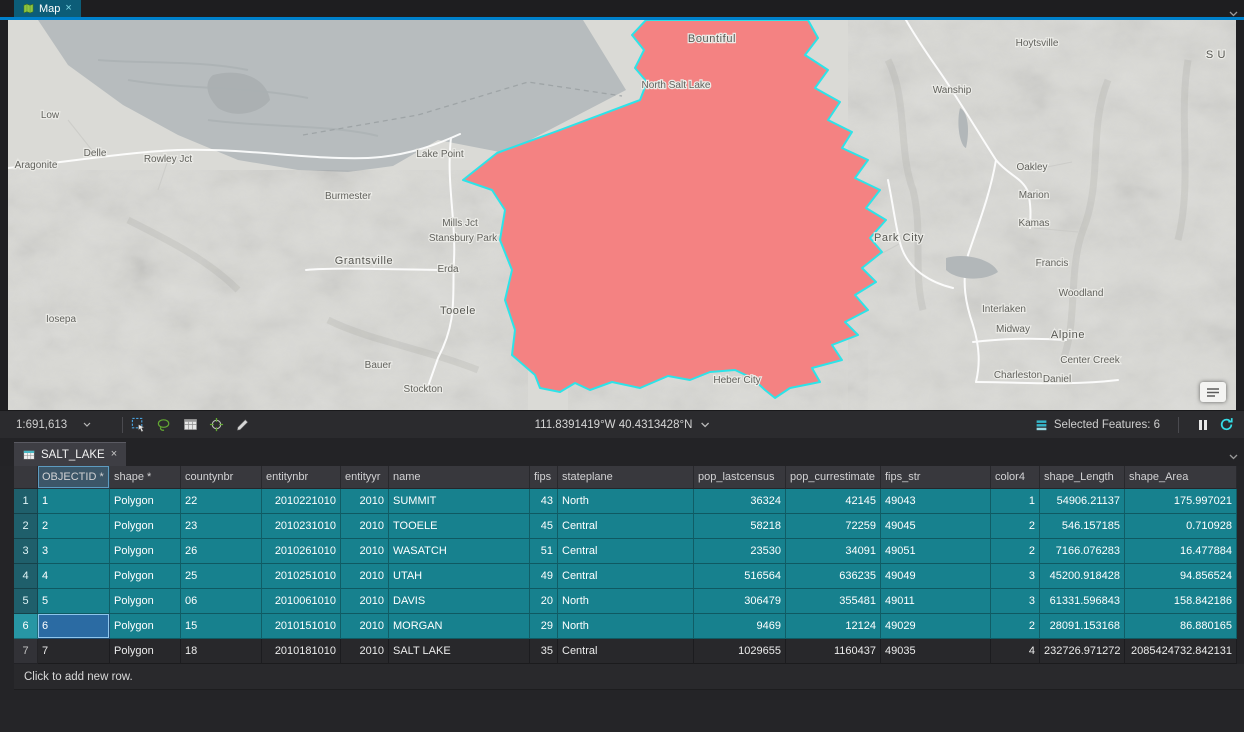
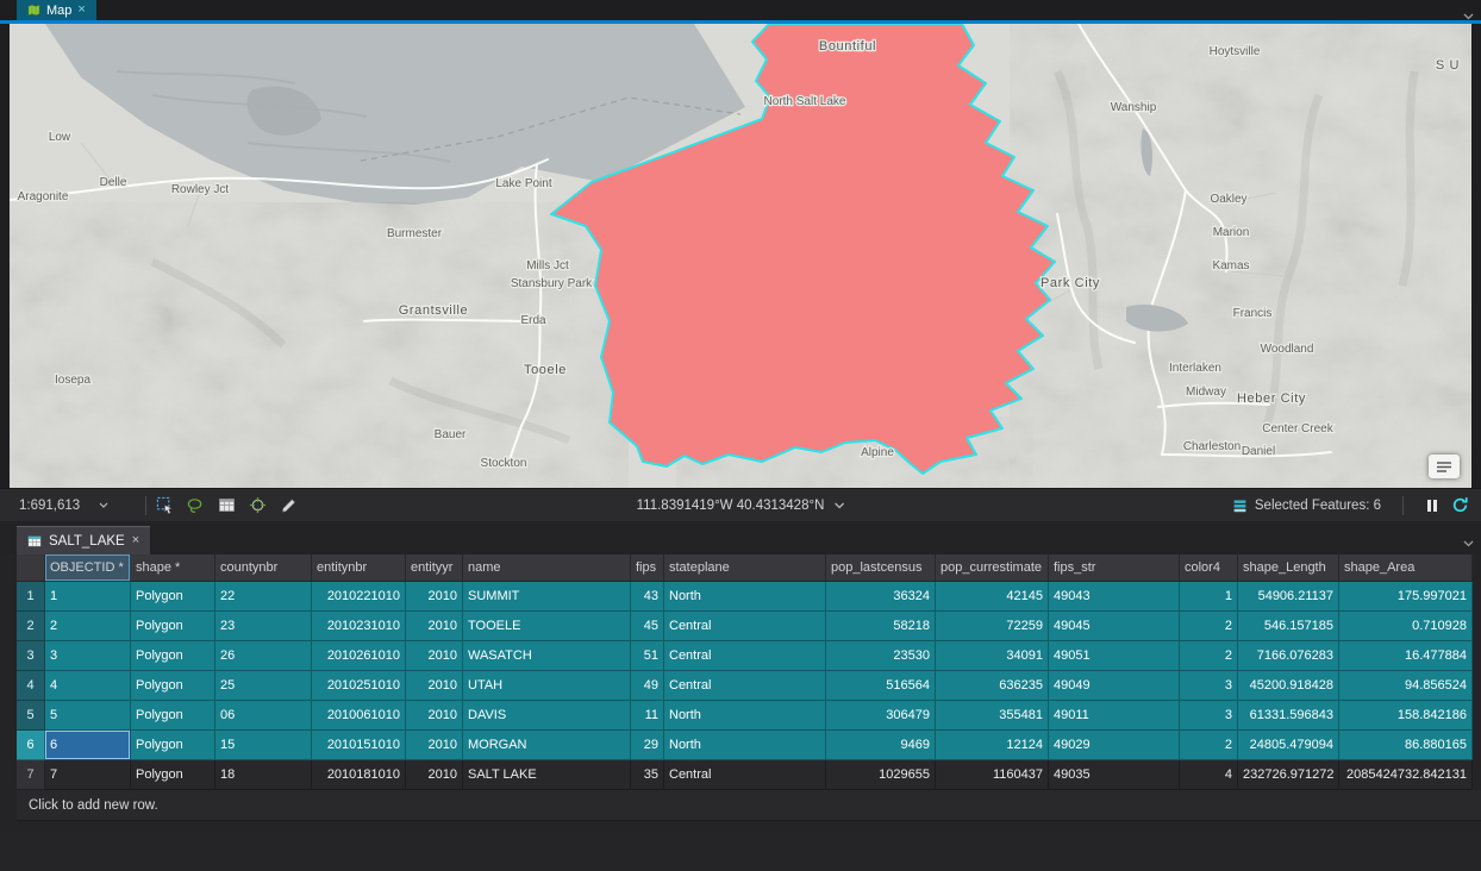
  Map
  ×
  Bountiful
  North Salt Lake
  Hoytsville
  Wanship
  Oakley
  Marion
  Kamas
  Park City
  Midway
- Alpine
+ Heber City
  Interlaken
  Center Creek
  Charleston
  Daniel
  Francis
  Woodland
- Heber City
+ Alpine
  Tooele
  Erda
  Grantsville
  Stansbury Park
  Mills Jct
  Lake Point
  Burmester
  Rowley Jct
  Delle
  Aragonite
  Low
  Iosepa
  Bauer
  Stockton
  S U
  1:691,613
  111.8391419°W 40.4313428°N
  Selected Features: 6
  SALT_LAKE
  ×
  OBJECTID *
  shape *
  countynbr
  entitynbr
  entityyr
  name
  fips
  stateplane
  pop_lastcensus
  pop_currestimate
  fips_str
  color4
  shape_Length
  shape_Area
  1
  1
  Polygon
  22
  2010221010
  2010
  SUMMIT
  43
  North
  36324
  42145
  49043
  1
  54906.21137
  175.997021
  2
  2
  Polygon
  23
  2010231010
  2010
  TOOELE
  45
  Central
  58218
  72259
  49045
  2
  546.157185
  0.710928
  3
  3
  Polygon
  26
  2010261010
  2010
  WASATCH
  51
  Central
  23530
  34091
  49051
  2
  7166.076283
  16.477884
  4
  4
  Polygon
  25
  2010251010
  2010
  UTAH
  49
  Central
  516564
  636235
  49049
  3
  45200.918428
  94.856524
  5
  5
  Polygon
  06
  2010061010
  2010
  DAVIS
- 20
+ 11
  North
  306479
  355481
  49011
  3
  61331.596843
  158.842186
  6
  6
  Polygon
  15
  2010151010
  2010
  MORGAN
  29
  North
  9469
  12124
  49029
  2
- 28091.153168
+ 24805.479094
  86.880165
  7
  7
  Polygon
  18
  2010181010
  2010
  SALT LAKE
  35
  Central
  1029655
  1160437
  49035
  4
  232726.971272
  2085424732.842131
  Click to add new row.
